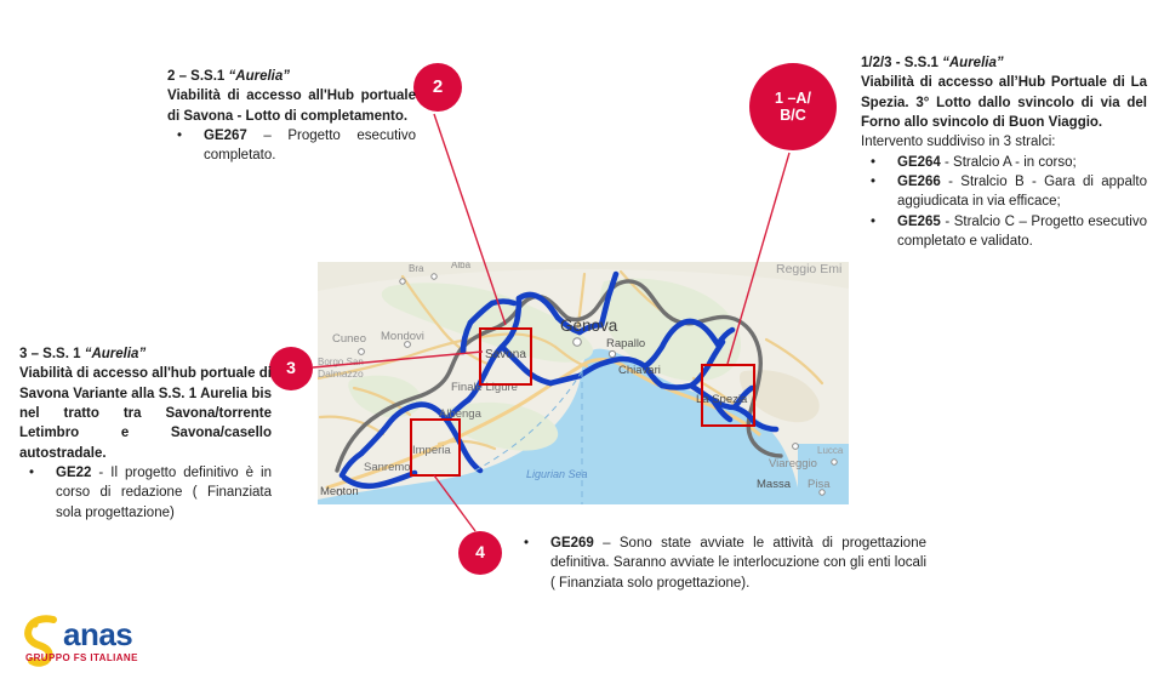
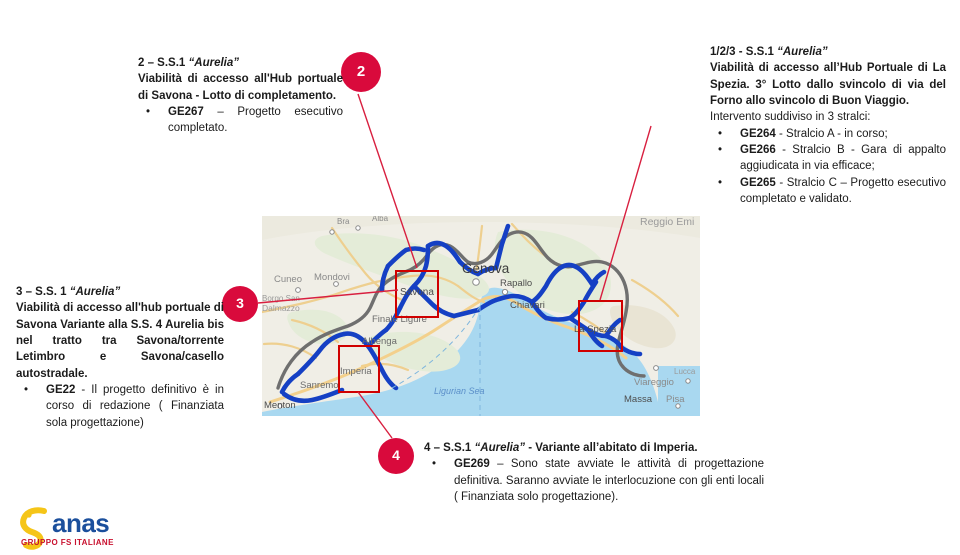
  Bra
  Alba
  Cuneo
  Mondovi
  Borgo San
  Dalmazzo
  Savona
  Finale Ligure
  Albenga
  Imperia
  Sanremo
  Menton
  Genova
  Rapallo
  Chiavari
  La Spezia
  Massa
  Viareggio
  Lucca
  Pisa
  Reggio Emi
  Ligurian Sea
  2
- 1 –A/
- B/C
  3
  4
  2 – S.S.1 “Aurelia”
  Viabilità di accesso all'Hub portuale di Savona - Lotto di completamento.
  •
  GE267 – Progetto esecutivo completato.
  1/2/3 - S.S.1 “Aurelia”
  Viabilità di accesso all’Hub Portuale di La Spezia. 3° Lotto dallo svincolo di via del Forno allo svincolo di Buon Viaggio.
  Intervento suddiviso in 3 stralci:
  •
  GE264 - Stralcio A - in corso;
  •
  GE266 - Stralcio B - Gara di appalto aggiudicata in via efficace;
  •
  GE265 - Stralcio C – Progetto esecutivo completato e validato.
  3 – S.S. 1 “Aurelia”
- Viabilità di accesso all'hub portuale di Savona Variante alla S.S. 1 Aurelia bis nel tratto tra Savona/torrente Letimbro e Savona/casello autostradale.
+ Viabilità di accesso all'hub portuale di Savona Variante alla S.S. 4 Aurelia bis nel tratto tra Savona/torrente Letimbro e Savona/casello autostradale.
  •
  GE22 - Il progetto definitivo è in corso di redazione ( Finanziata sola progettazione)
+ 4 – S.S.1 “Aurelia” - Variante all’abitato di Imperia.
  •
  GE269 – Sono state avviate le attività di progettazione definitiva. Saranno avviate le interlocuzione con gli enti locali ( Finanziata solo progettazione).
  anas
  GRUPPO FS ITALIANE
